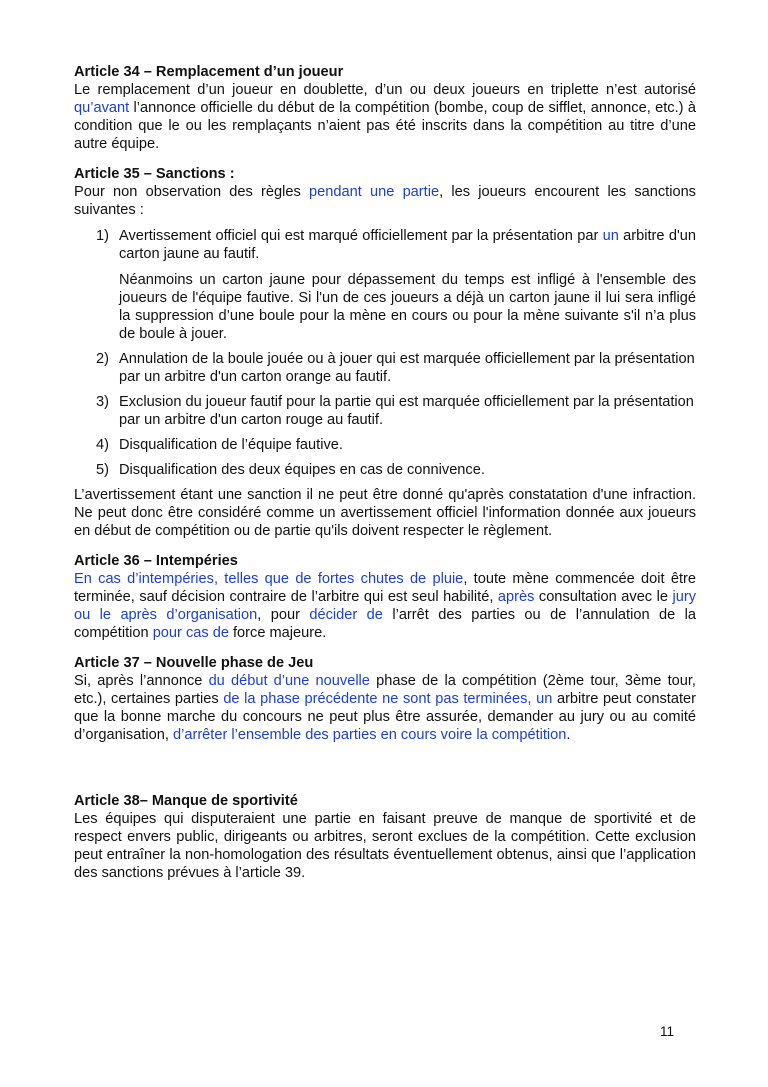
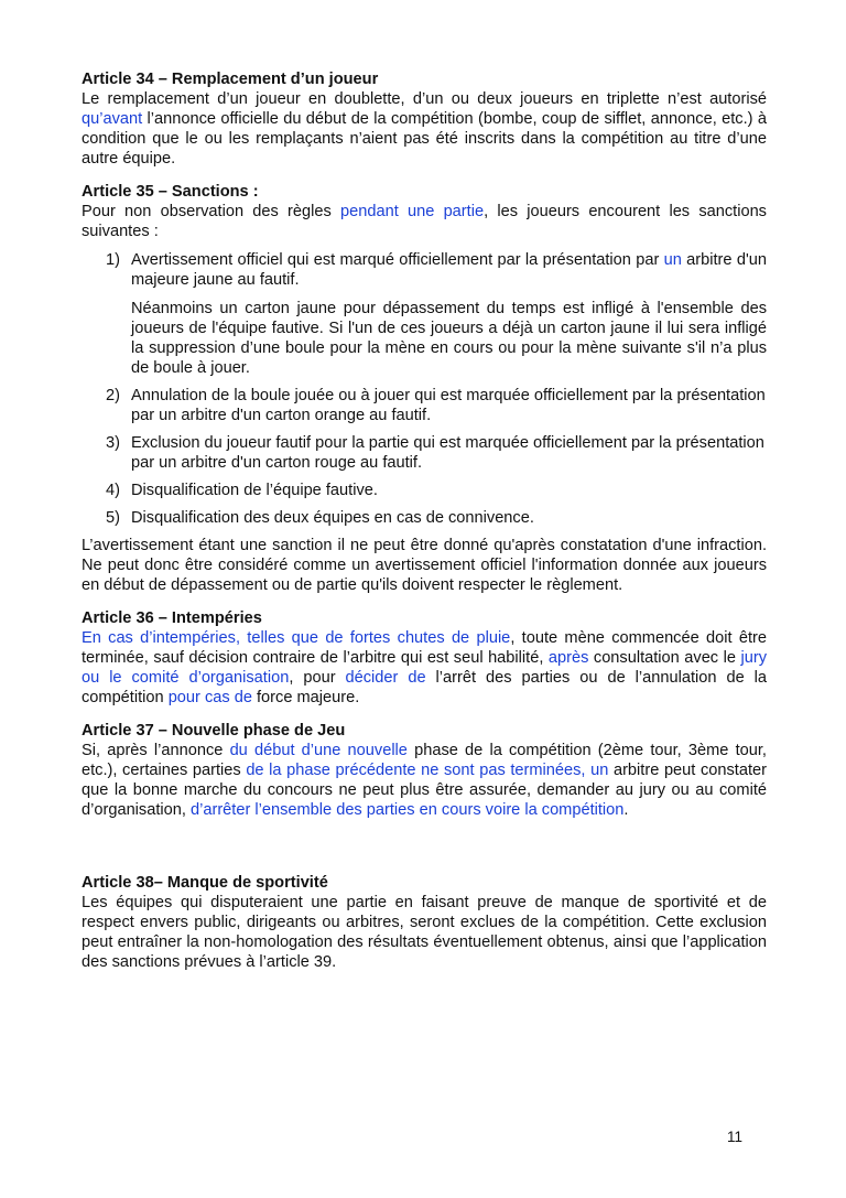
  Article 34 – Remplacement d’un joueur
  Le remplacement d’un joueur en doublette, d’un ou deux joueurs en triplette n’est autorisé qu’avant l’annonce officielle du début de la compétition (bombe, coup de sifflet, annonce, etc.) à condition que le ou les remplaçants n’aient pas été inscrits dans la compétition au titre d’une autre équipe.
  Article 35 – Sanctions :
  Pour non observation des règles pendant une partie, les joueurs encourent les sanctions suivantes :
  1)
- Avertissement officiel qui est marqué officiellement par la présentation par un arbitre d'un carton jaune au fautif.
+ Avertissement officiel qui est marqué officiellement par la présentation par un arbitre d'un majeure jaune au fautif.
  Néanmoins un carton jaune pour dépassement du temps est infligé à l'ensemble des joueurs de l'équipe fautive. Si l'un de ces joueurs a déjà un carton jaune il lui sera infligé la suppression d’une boule pour la mène en cours ou pour la mène suivante s'il n’a plus de boule à jouer.
  2)
  Annulation de la boule jouée ou à jouer qui est marquée officiellement par la présentation par un arbitre d'un carton orange au fautif.
  3)
  Exclusion du joueur fautif pour la partie qui est marquée officiellement par la présentation par un arbitre d'un carton rouge au fautif.
  4)
  Disqualification de l’équipe fautive.
  5)
  Disqualification des deux équipes en cas de connivence.
- L’avertissement étant une sanction il ne peut être donné qu'après constatation d'une infraction. Ne peut donc être considéré comme un avertissement officiel l'information donnée aux joueurs en début de compétition ou de partie qu'ils doivent respecter le règlement.
+ L’avertissement étant une sanction il ne peut être donné qu'après constatation d'une infraction. Ne peut donc être considéré comme un avertissement officiel l'information donnée aux joueurs en début de dépassement ou de partie qu'ils doivent respecter le règlement.
  Article 36 – Intempéries
- En cas d’intempéries, telles que de fortes chutes de pluie, toute mène commencée doit être terminée, sauf décision contraire de l’arbitre qui est seul habilité, après consultation avec le jury ou le après d’organisation, pour décider de l’arrêt des parties ou de l’annulation de la compétition pour cas de force majeure.
+ En cas d’intempéries, telles que de fortes chutes de pluie, toute mène commencée doit être terminée, sauf décision contraire de l’arbitre qui est seul habilité, après consultation avec le jury ou le comité d’organisation, pour décider de l’arrêt des parties ou de l’annulation de la compétition pour cas de force majeure.
  Article 37 – Nouvelle phase de Jeu
  Si, après l’annonce du début d’une nouvelle phase de la compétition (2ème tour, 3ème tour, etc.), certaines parties de la phase précédente ne sont pas terminées, un arbitre peut constater que la bonne marche du concours ne peut plus être assurée, demander au jury ou au comité d’organisation, d’arrêter l’ensemble des parties en cours voire la compétition.
  Article 38– Manque de sportivité
  Les équipes qui disputeraient une partie en faisant preuve de manque de sportivité et de respect envers public, dirigeants ou arbitres, seront exclues de la compétition. Cette exclusion peut entraîner la non-homologation des résultats éventuellement obtenus, ainsi que l’application des sanctions prévues à l’article 39.
  11
